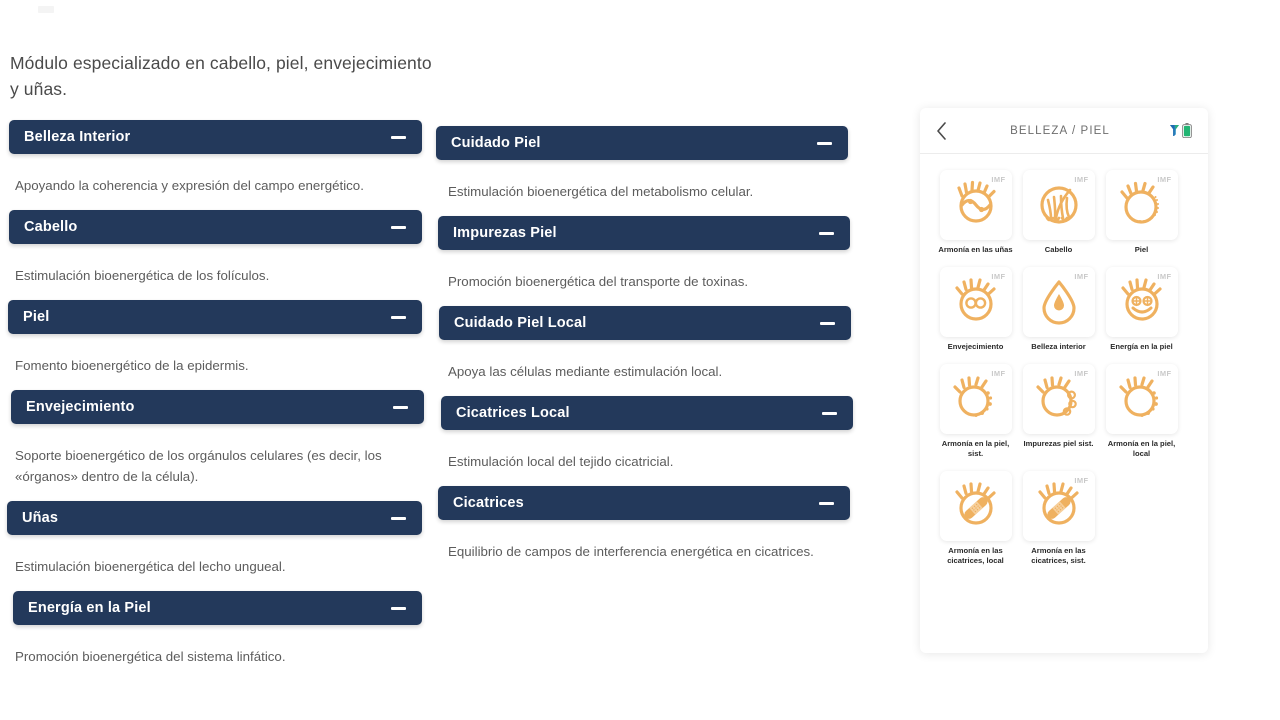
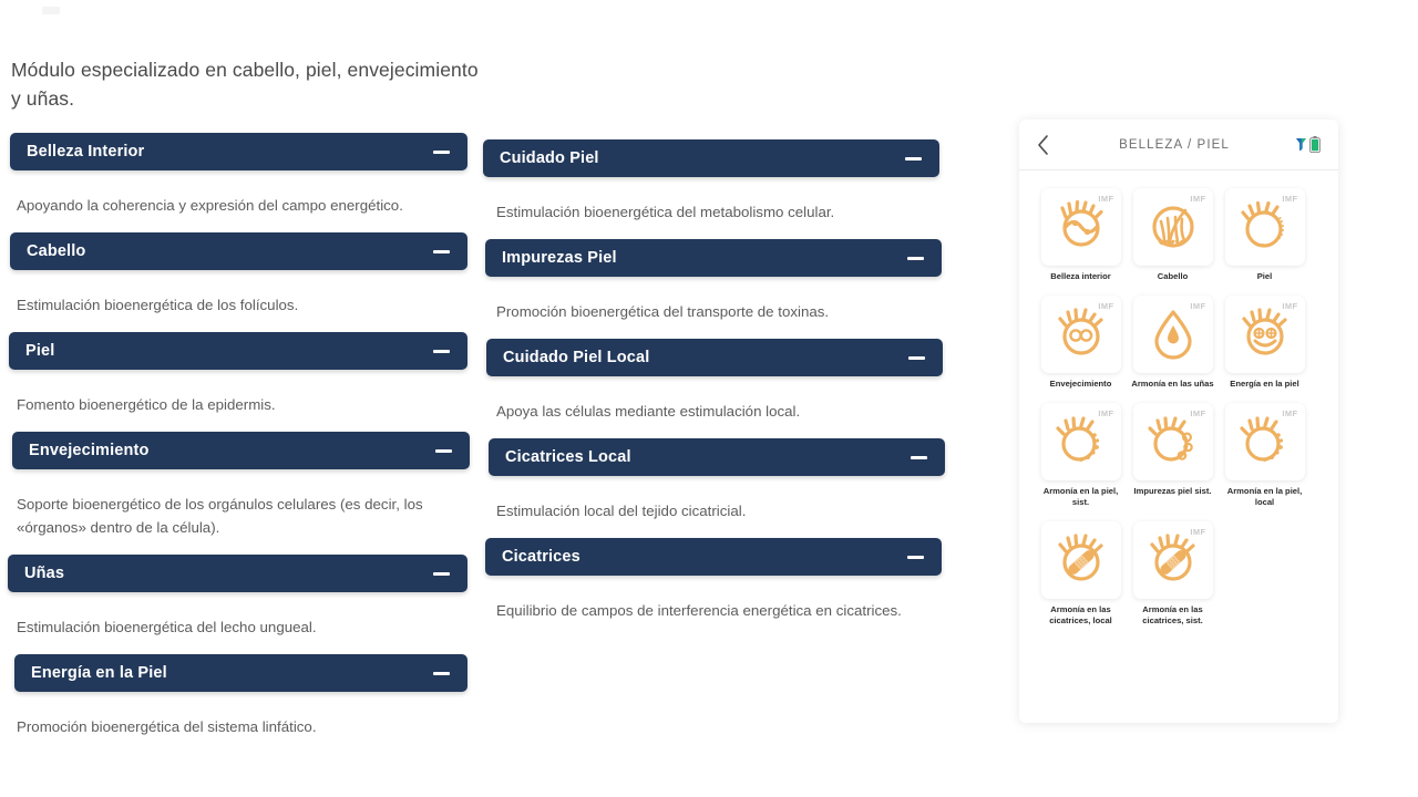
  Módulo especializado en cabello, piel, envejecimiento y uñas.
  Belleza Interior
  Apoyando la coherencia y expresión del campo energético.
  Cabello
  Estimulación bioenergética de los folículos.
  Piel
  Fomento bioenergético de la epidermis.
  Envejecimiento
  Soporte bioenergético de los orgánulos celulares (es decir, los «órganos» dentro de la célula).
  Uñas
  Estimulación bioenergética del lecho ungueal.
  Energía en la Piel
  Promoción bioenergética del sistema linfático.
  Cuidado Piel
  Estimulación bioenergética del metabolismo celular.
  Impurezas Piel
  Promoción bioenergética del transporte de toxinas.
  Cuidado Piel Local
  Apoya las células mediante estimulación local.
  Cicatrices Local
  Estimulación local del tejido cicatricial.
  Cicatrices
  Equilibrio de campos de interferencia energética en cicatrices.
  BELLEZA / PIEL
  IMF
- Armonía en las uñas
+ Belleza interior
  IMF
  Cabello
  IMF
  Piel
  IMF
  Envejecimiento
  IMF
- Belleza interior
+ Armonía en las uñas
  IMF
  Energía en la piel
  IMF
  Armonía en la piel, sist.
  IMF
  Impurezas piel sist.
  IMF
  Armonía en la piel, local
  Armonía en las cicatrices, local
  IMF
  Armonía en las cicatrices, sist.
